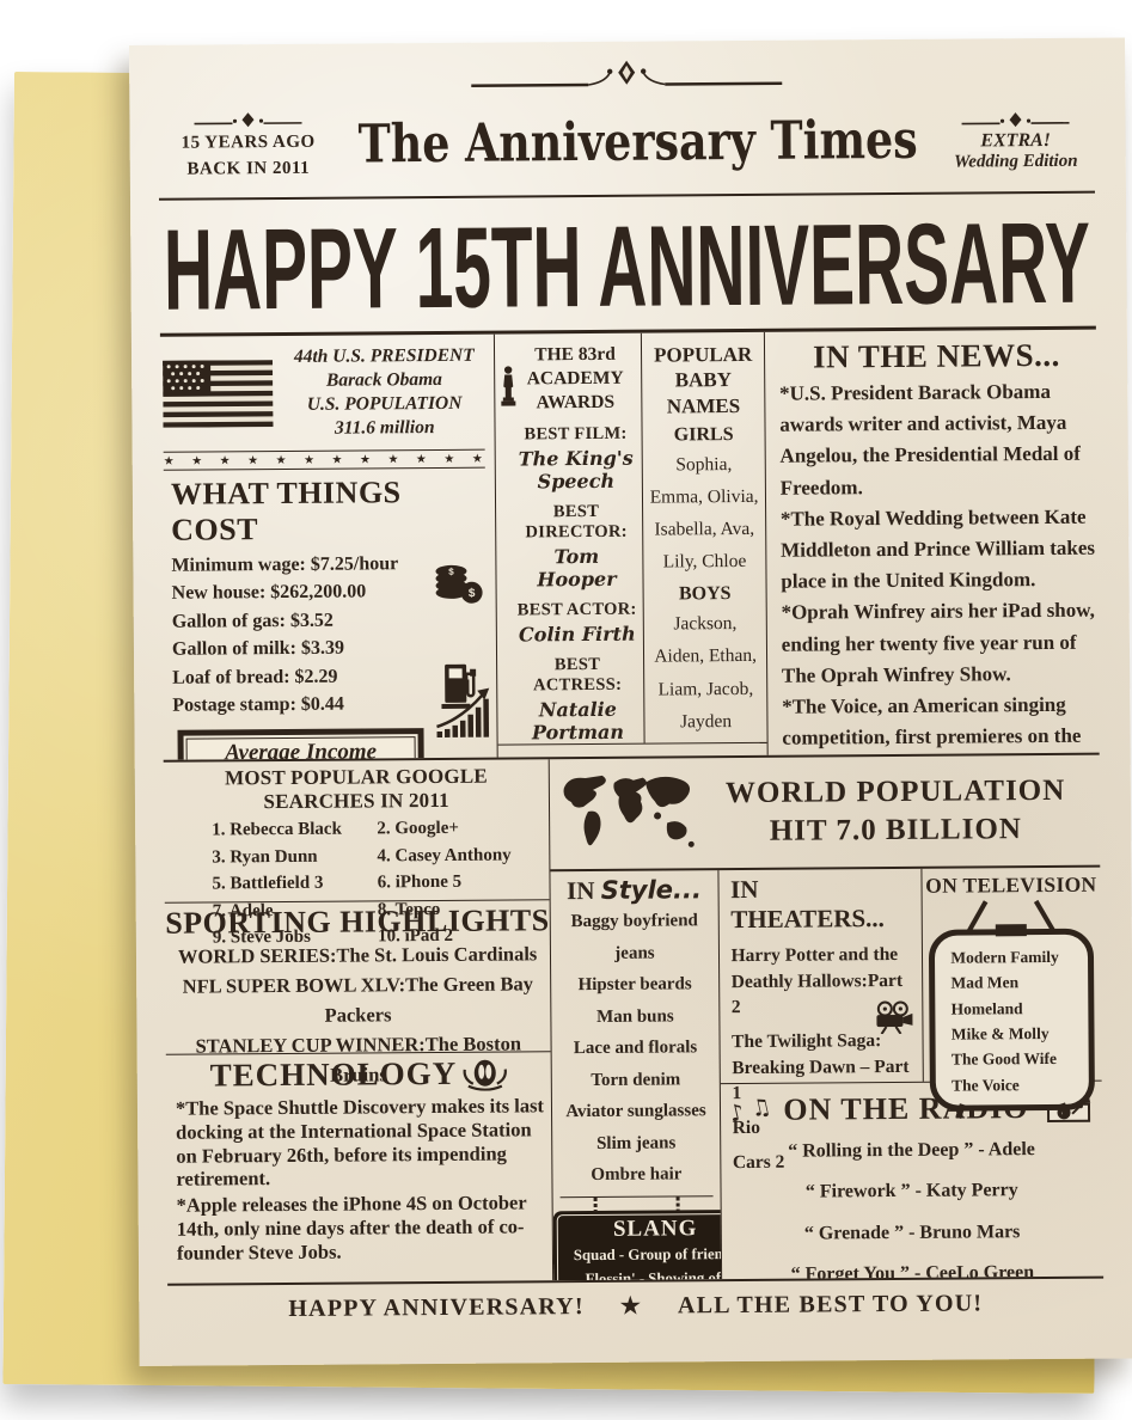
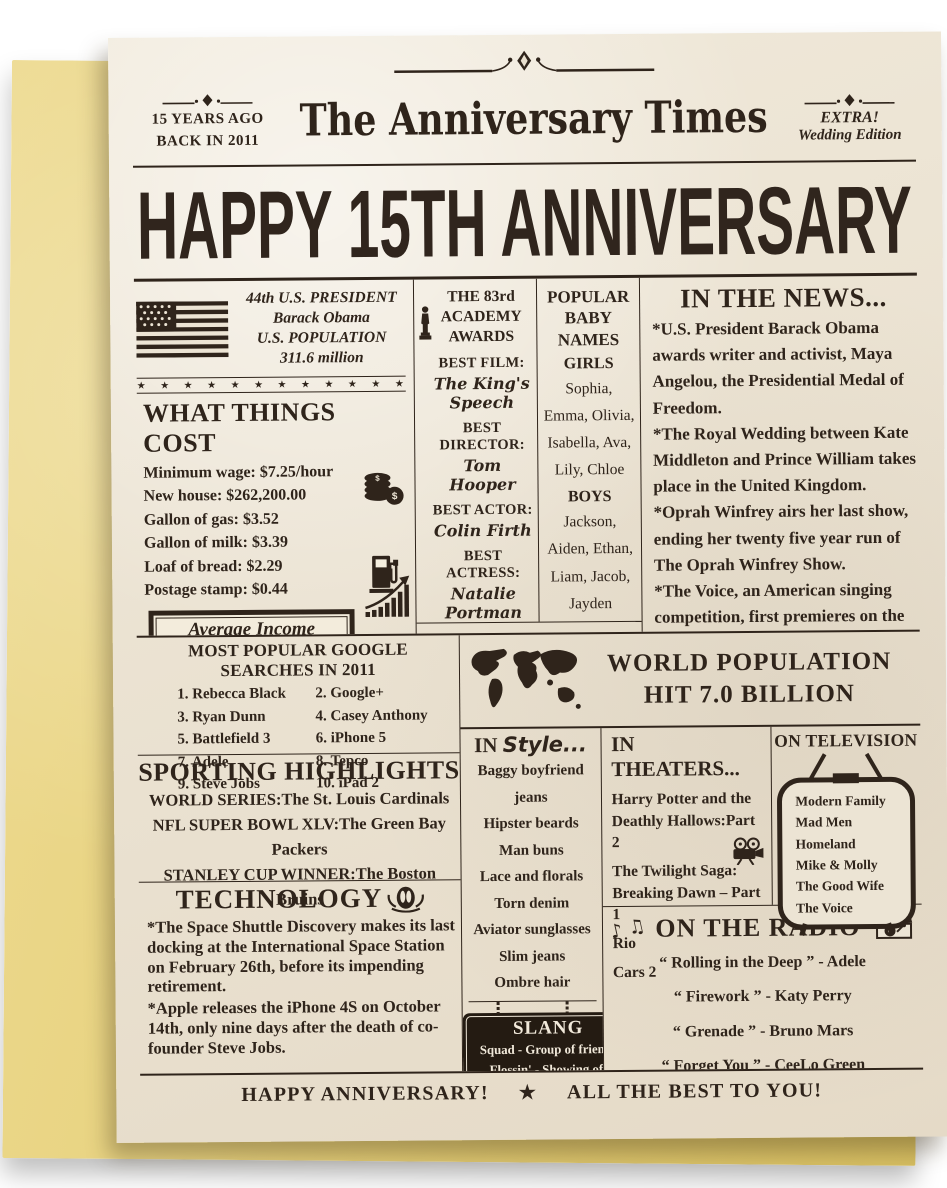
  15 YEARS AGO
  BACK IN 2011
  The Anniversary Times
  EXTRA!
  Wedding Edition
  HAPPY 15TH ANNIVERSARY
  44th U.S. PRESIDENT
  Barack Obama
  U.S. POPULATION
  311.6 million
  WHAT THINGS COST
  Minimum wage: $7.25/hour
  New house: $262,200.00
  Gallon of gas: $3.52
  Gallon of milk: $3.39
  Loaf of bread: $2.29
  Postage stamp: $0.44
  $
  $
  Average Income
  THE 83rd ACADEMY AWARDS
  BEST FILM:
  The King's Speech
  BEST DIRECTOR:
  Tom Hooper
  BEST ACTOR:
  Colin Firth
  BEST ACTRESS:
  Natalie Portman
  POPULAR BABY NAMES
  GIRLS
  Sophia, Emma, Olivia, Isabella, Ava, Lily, Chloe
  BOYS
  Jackson, Aiden, Ethan, Liam, Jacob, Jayden
  IN THE NEWS...
  *U.S. President Barack Obama awards writer and activist, Maya Angelou, the Presidential Medal of Freedom.
  *The Royal Wedding between Kate Middleton and Prince William takes place in the United Kingdom.
- *Oprah Winfrey airs her iPad show, ending her twenty five year run of The Oprah Winfrey Show.
+ *Oprah Winfrey airs her last show, ending her twenty five year run of The Oprah Winfrey Show.
  *The Voice, an American singing competition, first premieres on the
  MOST POPULAR GOOGLE SEARCHES IN 2011
  1. Rebecca Black
  3. Ryan Dunn
  5. Battlefield 3
  7. Adele
  9. Steve Jobs
  2. Google+
  4. Casey Anthony
  6. iPhone 5
  8. Tepco
  10. iPad 2
  SPORTING HIGHLIGHTS
  WORLD SERIES:The St. Louis Cardinals
  NFL SUPER BOWL XLV:The Green Bay Packers
  STANLEY CUP WINNER:The Boston Bruins
  TECHNOLOGY
  *The Space Shuttle Discovery makes its last docking at the International Space Station on February 26th, before its impending retirement.
  *Apple releases the iPhone 4S on October 14th, only nine days after the death of co-founder Steve Jobs.
  WORLD POPULATION
  HIT 7.0 BILLION
  IN Style...
  Baggy boyfriend jeans
  Hipster beards
  Man buns
  Lace and florals
  Torn denim
  Aviator sunglasses
  Slim jeans
  Ombre hair
  SLANG
  Squad - Group of frien
  Flossin' - Showing of
  IN THEATERS...
  Harry Potter and the Deathly Hallows:Part 2
  The Twilight Saga: Breaking Dawn – Part 1
  Rio
  Cars 2
  ON TELEVISION
  Modern Family
  Mad Men
  Homeland
  Mike & Molly
  The Good Wife
  The Voice
  “ Rolling in the Deep ” - Adele
  “ Firework ” - Katy Perry
  “ Grenade ” - Bruno Mars
  “ Forget You ” - CeeLo Green
  HAPPY ANNIVERSARY! ★ ALL THE BEST TO YOU!
